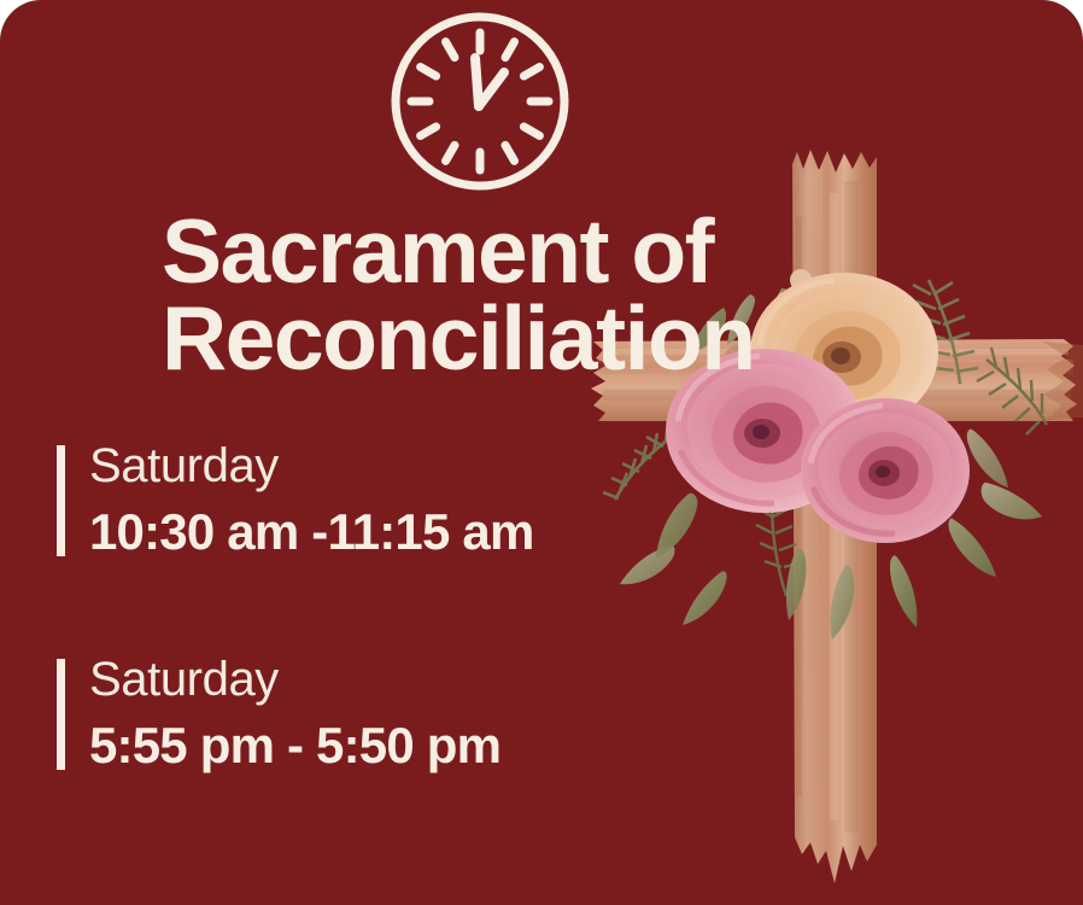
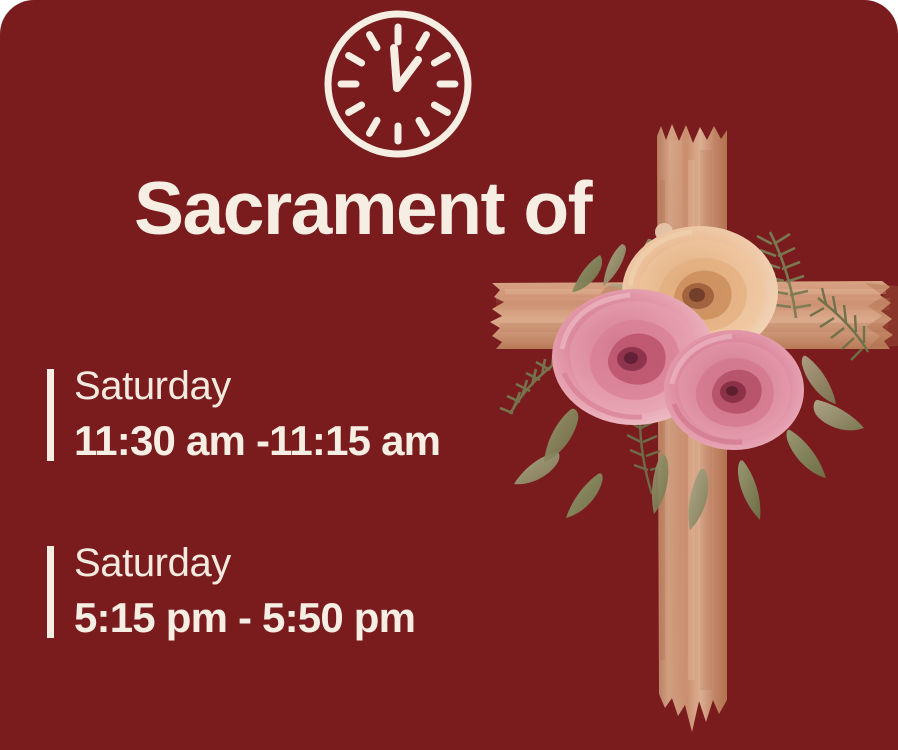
  Sacrament of
- Reconciliation
  Saturday
- 10:30 am -11:15 am
+ 11:30 am -11:15 am
  Saturday
- 5:55 pm - 5:50 pm
+ 5:15 pm - 5:50 pm
